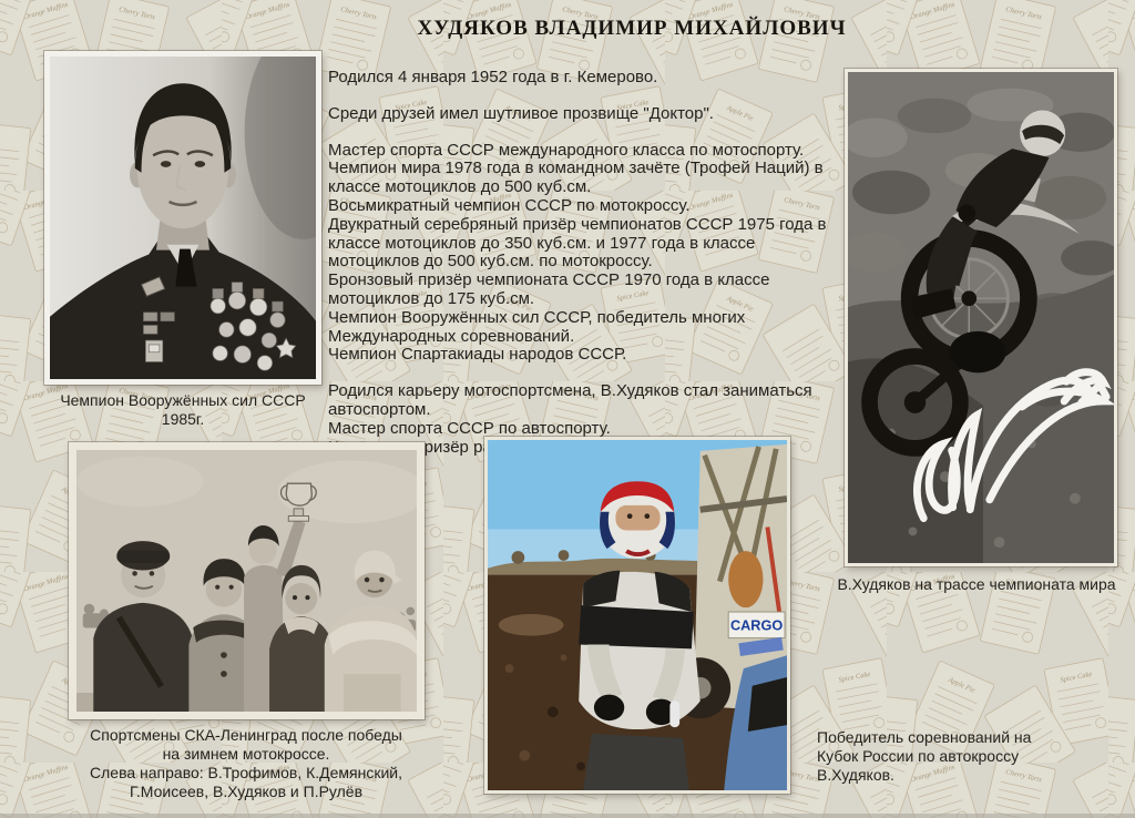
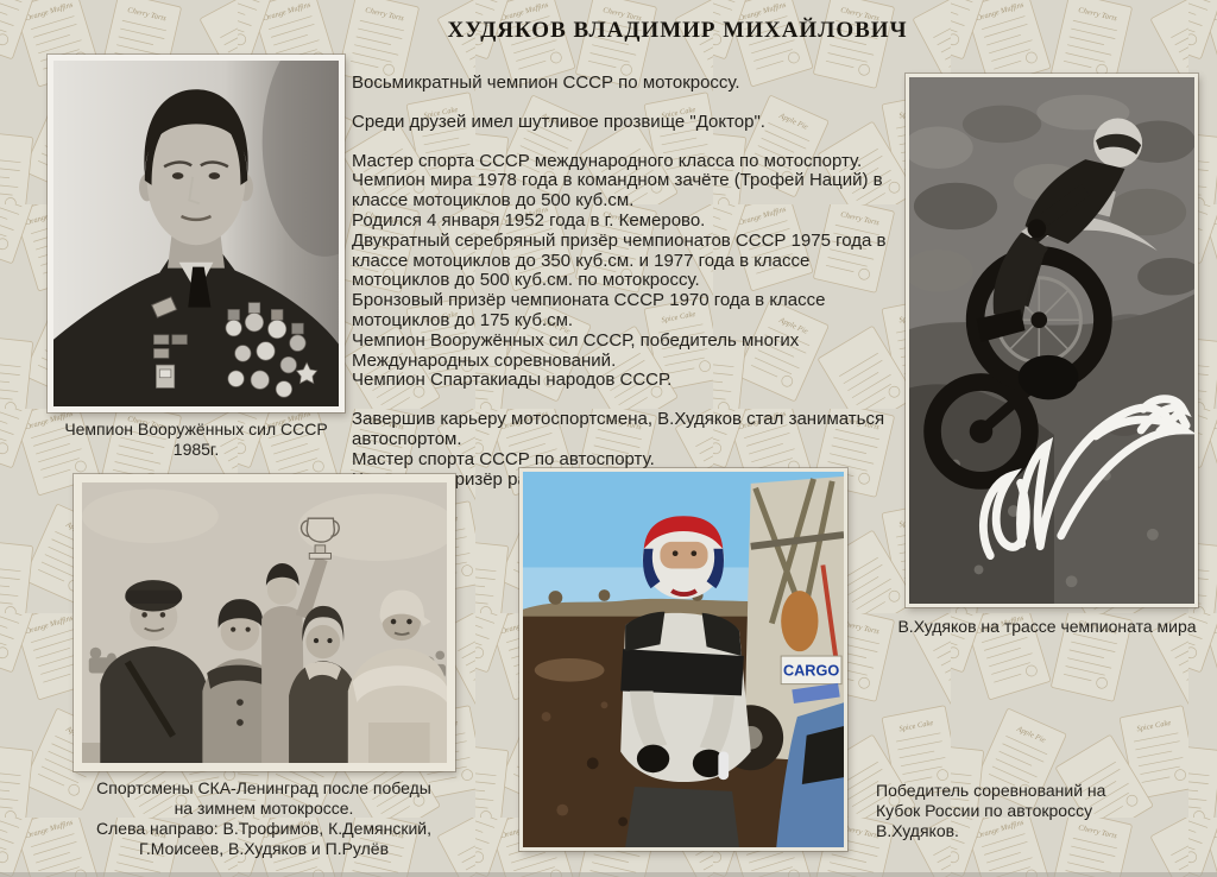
  ХУДЯКОВ ВЛАДИМИР МИХАЙЛОВИЧ
  Чемпион Вооружённых сил СССР
  1985г.
- Родился 4 января 1952 года в г. Кемерово.
+ Восьмикратный чемпион СССР по мотокроссу.
  Среди друзей имел шутливое прозвище "Доктор".
  Мастер спорта СССР международного класса по мотоспорту.
  Чемпион мира 1978 года в командном зачёте (Трофей Наций) в классе мотоциклов до 500 куб.см.
- Восьмикратный чемпион СССР по мотокроссу.
+ Родился 4 января 1952 года в г. Кемерово.
  Двукратный серебряный призёр чемпионатов СССР 1975 года в классе мотоциклов до 350 куб.см. и 1977 года в классе мотоциклов до 500 куб.см. по мотокроссу.
  Бронзовый призёр чемпионата СССР 1970 года в классе мотоциклов до 175 куб.см.
  Чемпион Вооружённых сил СССР, победитель многих Международных соревнований.
  Чемпион Спартакиады народов СССР.
- Родился карьеру мотоспортсмена, В.Худяков стал заниматься автоспортом.
+ Завершив карьеру мотоспортсмена, В.Худяков стал заниматься автоспортом.
  Мастер спорта СССР по автоспорту.
  В.Худяков на трассе чемпионата мира
  Спортсмены СКА-Ленинград после победы
  на зимнем мотокроссе.
  Слева направо: В.Трофимов, К.Демянский,
  Г.Моисеев, В.Худяков и П.Рулёв
  CARGO
  Победитель соревнований на
  Кубок России по автокроссу
  В.Худяков.
